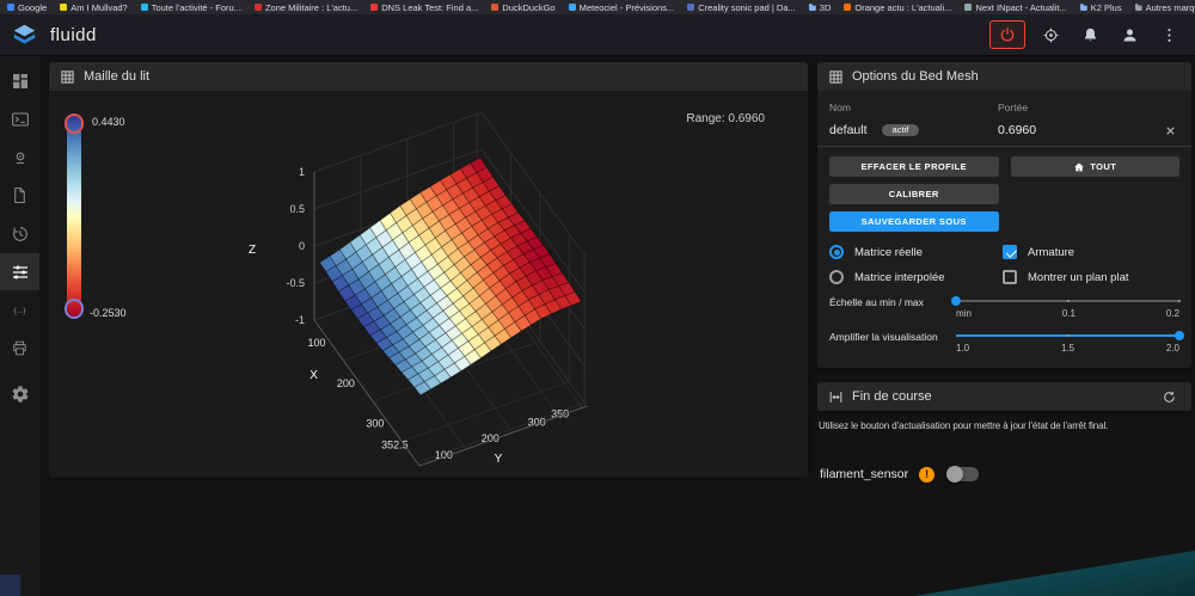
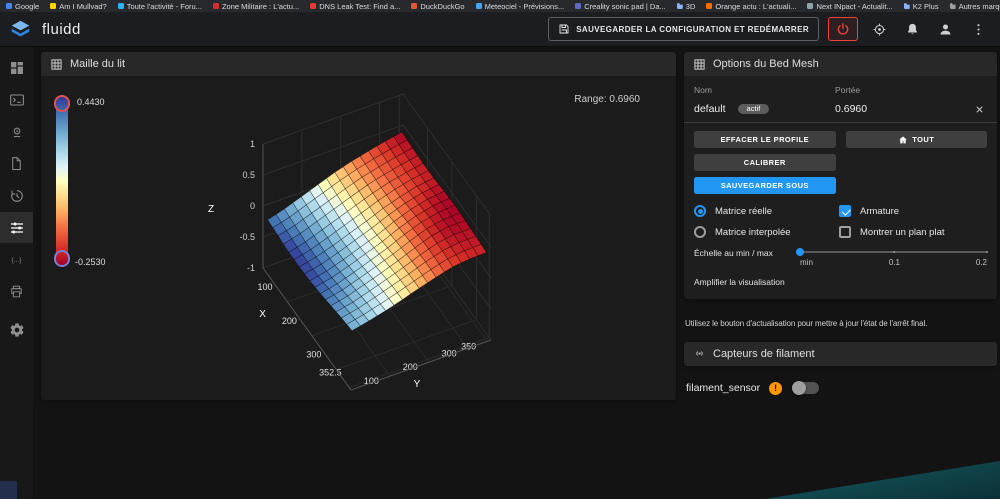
  Google
  Am I Mullvad?
  Toute l'activité - Foru...
  Zone Militaire : L'actu...
  DNS Leak Test: Find a...
  DuckDuckGo
  Meteociel - Prévisions...
  Creality sonic pad | Da...
  3D
  Orange actu : L'actuali...
  Next INpact - Actualit...
  K2 Plus
  fluidd
+ SAUVEGARDER LA CONFIGURATION ET REDÉMARRER
  Maille du lit
  1
  0.5
  0
  -0.5
  -1
  100
  200
  300
  352.5
  X
  Y
  Z
  0.4430
  -0.2530
  Range: 0.6960
  Options du Bed Mesh
  Nom
  Portée
  default
  actif
  0.6960
  EFFACER LE PROFILE
  TOUT
  CALIBRER
  SAUVEGARDER SOUS
  Matrice réelle
  Armature
  Matrice interpolée
  Montrer un plan plat
  Échelle au min / max
  min
  0.1
  0.2
  Amplifier la visualisation
- 1.0
- 1.5
- 2.0
- Fin de course
  Utilisez le bouton d'actualisation pour mettre à jour l'état de l'arrêt final.
+ Capteurs de filament
  filament_sensor
  !
